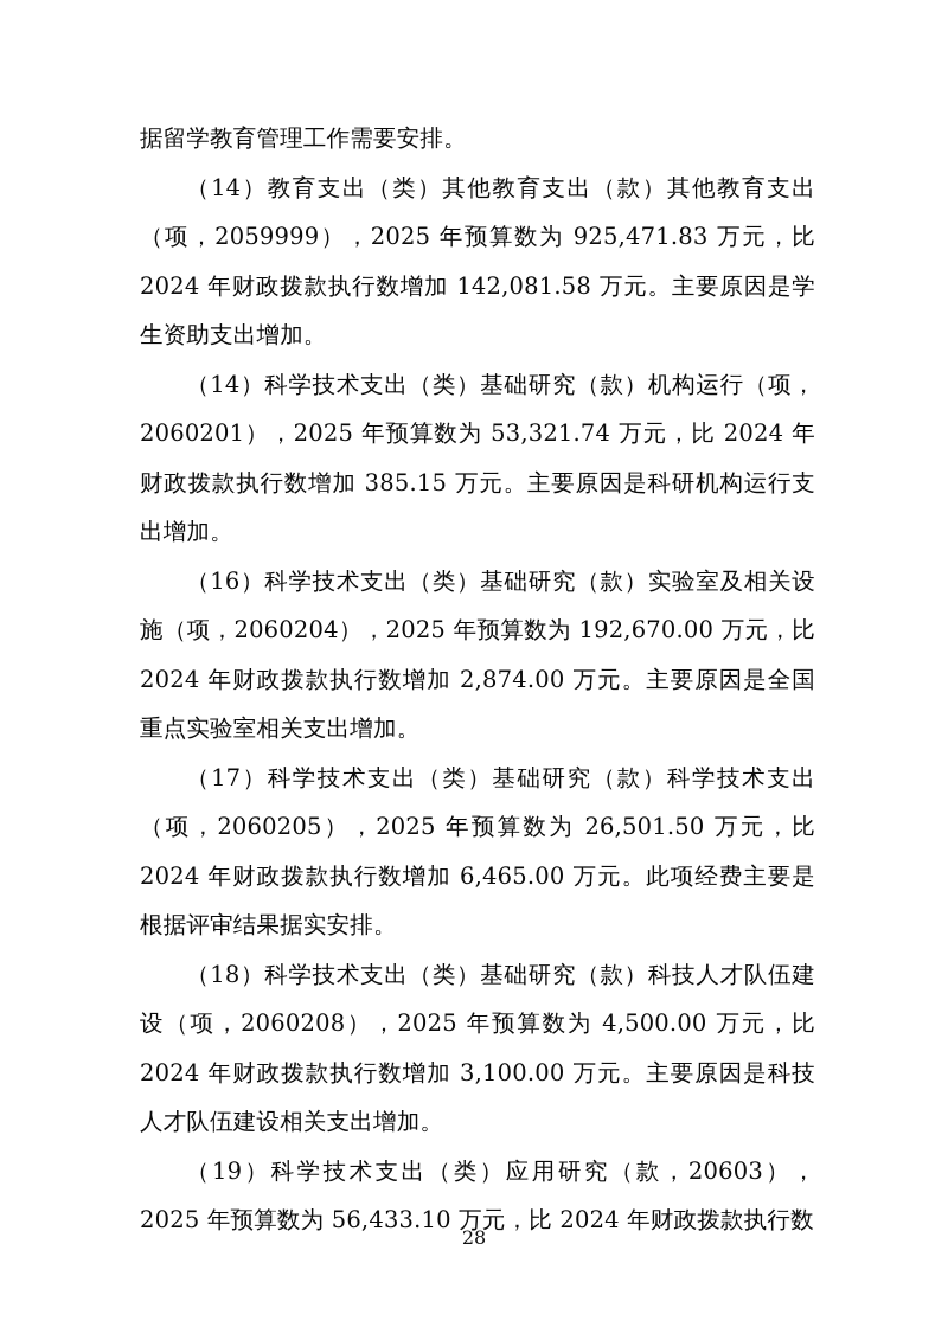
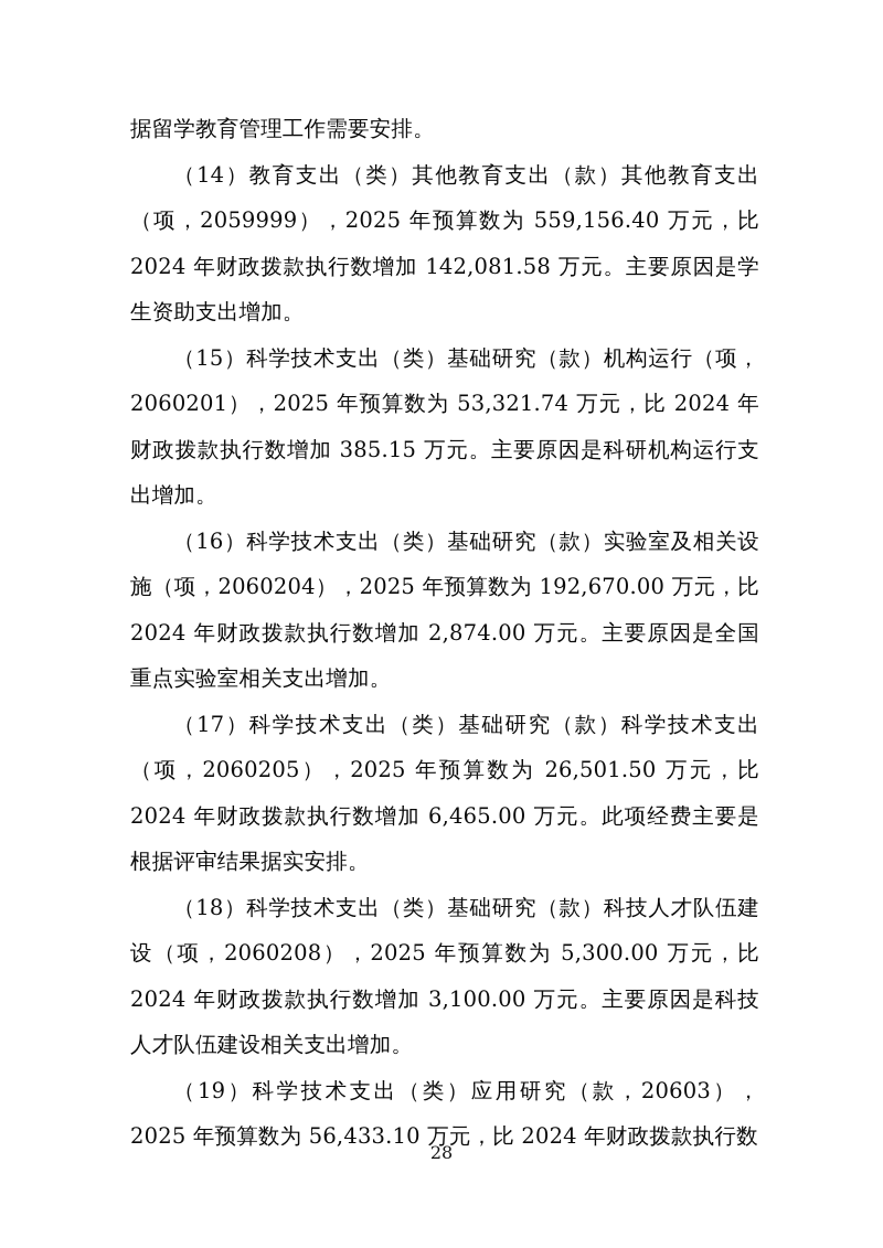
  据留学教育管理工作需要安排。
- （14）教育支出（类）其他教育支出（款）其他教育支出（项，2059999），2025 年预算数为 925,471.83 万元，比 2024 年财政拨款执行数增加 142,081.58 万元。主要原因是学生资助支出增加。
+ （14）教育支出（类）其他教育支出（款）其他教育支出（项，2059999），2025 年预算数为 559,156.40 万元，比 2024 年财政拨款执行数增加 142,081.58 万元。主要原因是学生资助支出增加。
- （14）科学技术支出（类）基础研究（款）机构运行（项，2060201），2025 年预算数为 53,321.74 万元，比 2024 年财政拨款执行数增加 385.15 万元。主要原因是科研机构运行支出增加。
+ （15）科学技术支出（类）基础研究（款）机构运行（项，2060201），2025 年预算数为 53,321.74 万元，比 2024 年财政拨款执行数增加 385.15 万元。主要原因是科研机构运行支出增加。
  （16）科学技术支出（类）基础研究（款）实验室及相关设施（项，2060204），2025 年预算数为 192,670.00 万元，比 2024 年财政拨款执行数增加 2,874.00 万元。主要原因是全国重点实验室相关支出增加。
  （17）科学技术支出（类）基础研究（款）科学技术支出（项，2060205），2025 年预算数为 26,501.50 万元，比 2024 年财政拨款执行数增加 6,465.00 万元。此项经费主要是根据评审结果据实安排。
- （18）科学技术支出（类）基础研究（款）科技人才队伍建设（项，2060208），2025 年预算数为 4,500.00 万元，比 2024 年财政拨款执行数增加 3,100.00 万元。主要原因是科技人才队伍建设相关支出增加。
+ （18）科学技术支出（类）基础研究（款）科技人才队伍建设（项，2060208），2025 年预算数为 5,300.00 万元，比 2024 年财政拨款执行数增加 3,100.00 万元。主要原因是科技人才队伍建设相关支出增加。
  （19）科学技术支出（类）应用研究（款，20603），2025 年预算数为 56,433.10 万元，比 2024 年财政拨款执行数
  28
